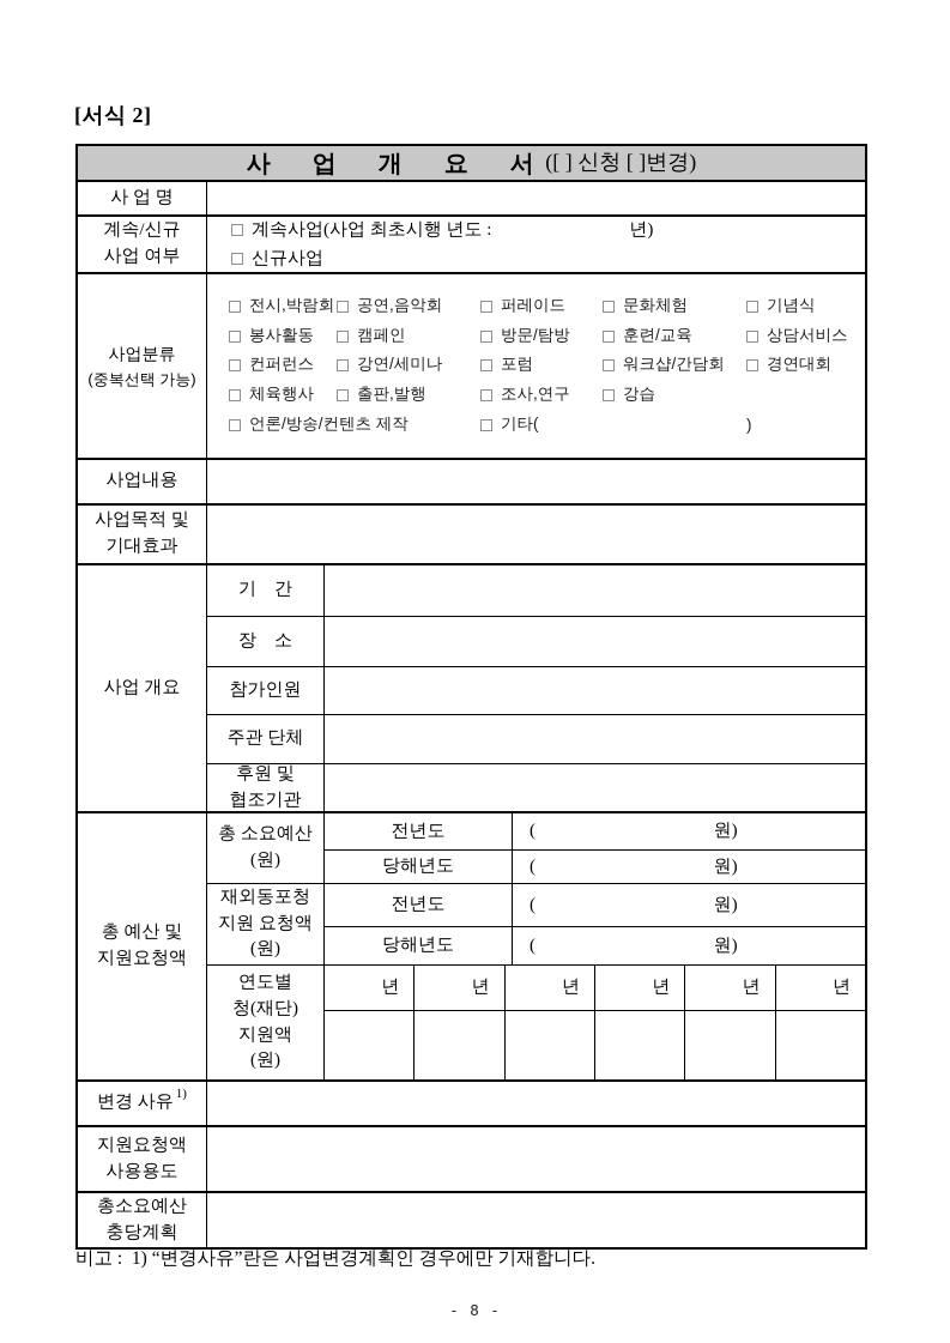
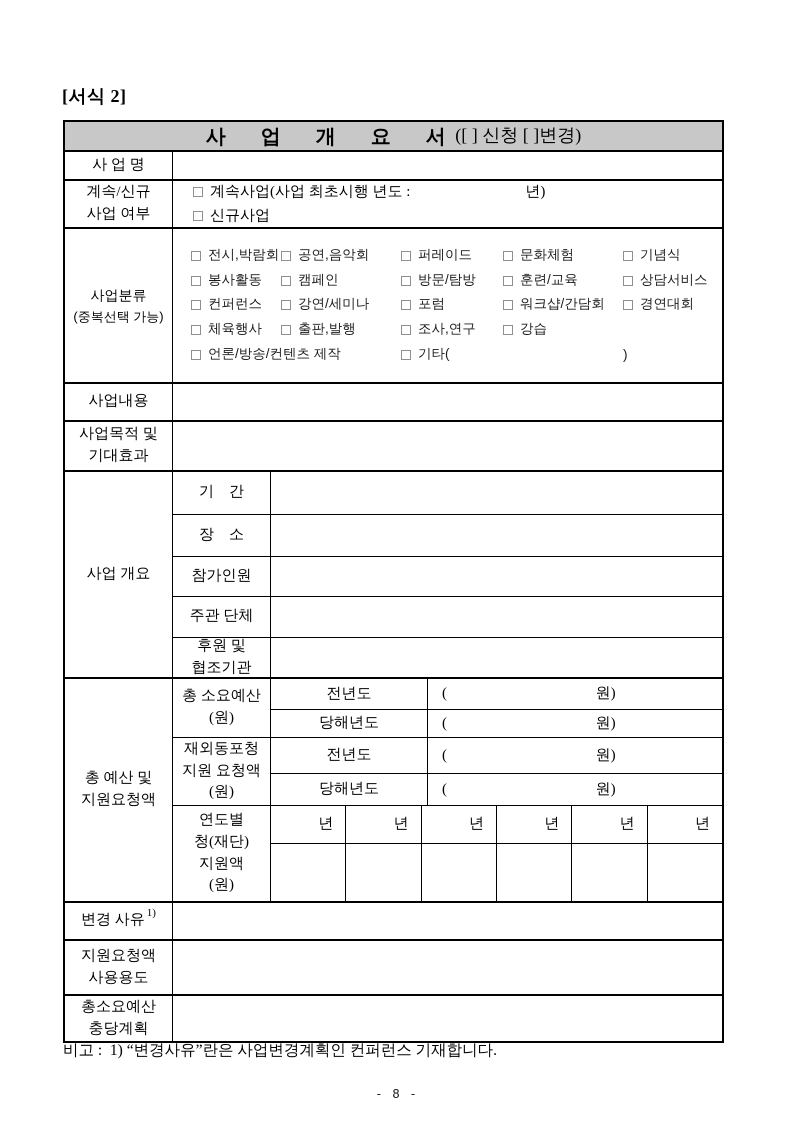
  [서식 2]
  사 업 개 요 서
  ([ ] 신청 [ ]변경)
  사 업 명
  계속/신규
  사업 여부
  계속사업(사업 최초시행 년도 :
  년)
  신규사업
  사업분류
  (중복선택 가능)
  전시,박람회
  공연,음악회
  퍼레이드
  문화체험
  기념식
  봉사활동
  캠페인
  방문/탐방
  훈련/교육
  상담서비스
  컨퍼런스
  강연/세미나
  포럼
  워크샵/간담회
  경연대회
  체육행사
  출판,발행
  조사,연구
  강습
  언론/방송/컨텐츠 제작
  기타(
  )
  사업내용
  사업목적 및
  기대효과
  사업 개요
  기 간
  장 소
  참가인원
  주관 단체
  후원 및
  협조기관
  총 예산 및
  지원요청액
  총 소요예산
  (원)
  전년도
  (
  원)
  당해년도
  (
  원)
  재외동포청
  지원 요청액
  (원)
  전년도
  (
  원)
  당해년도
  (
  원)
  연도별
  청(재단)
  지원액
  (원)
  년
  년
  년
  년
  년
  년
  변경 사유
  1)
  지원요청액
  사용용도
  총소요예산
  충당계획
- 비고 : 1) “변경사유”란은 사업변경계획인 경우에만 기재합니다.
+ 비고 : 1) “변경사유”란은 사업변경계획인 컨퍼런스 기재합니다.
  - 8 -
